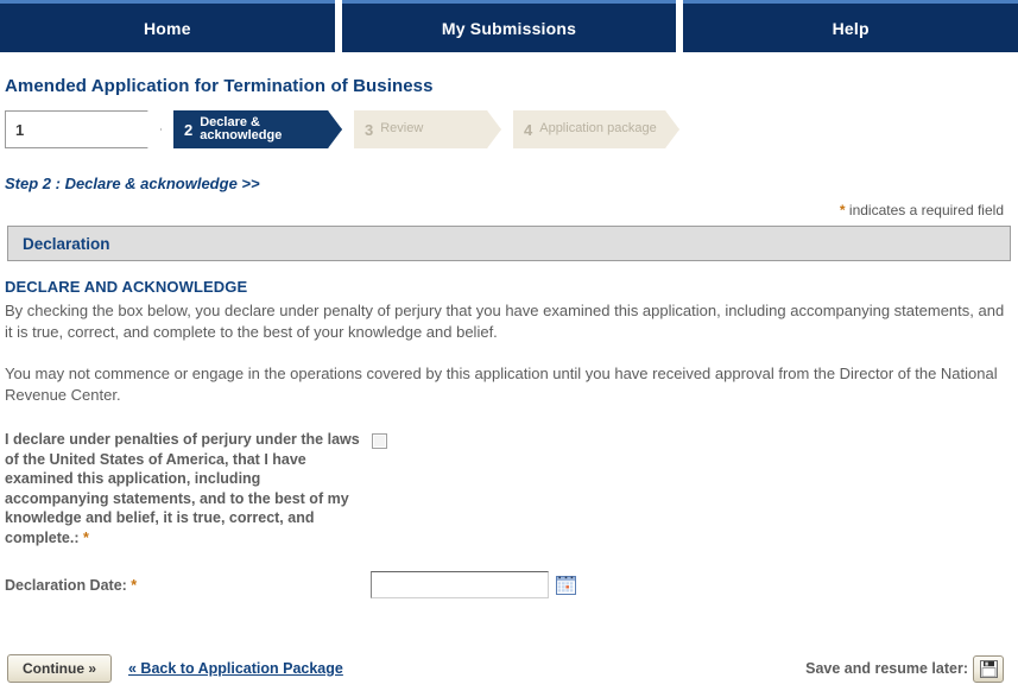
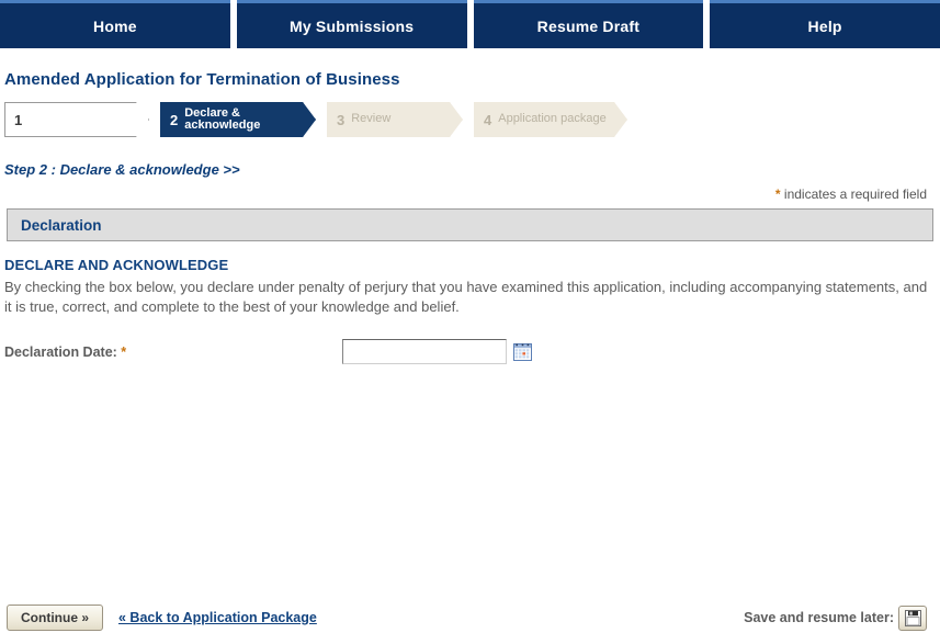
  Home
  My Submissions
+ Resume Draft
  Help
  Amended Application for Termination of Business
  1
  2
  Declare & acknowledge
  3
  Review
  4
  Application package
  Step 2 : Declare & acknowledge >>
  * indicates a required field
  Declaration
  DECLARE AND ACKNOWLEDGE
  By checking the box below, you declare under penalty of perjury that you have examined this application, including accompanying statements, and it is true, correct, and complete to the best of your knowledge and belief.
- You may not commence or engage in the operations covered by this application until you have received approval from the Director of the National Revenue Center.
- I declare under penalties of perjury under the laws of the United States of America, that I have examined this application, including accompanying statements, and to the best of my knowledge and belief, it is true, correct, and complete.: *
  Declaration Date: *
  Continue »
  « Back to Application Package
  Save and resume later:
